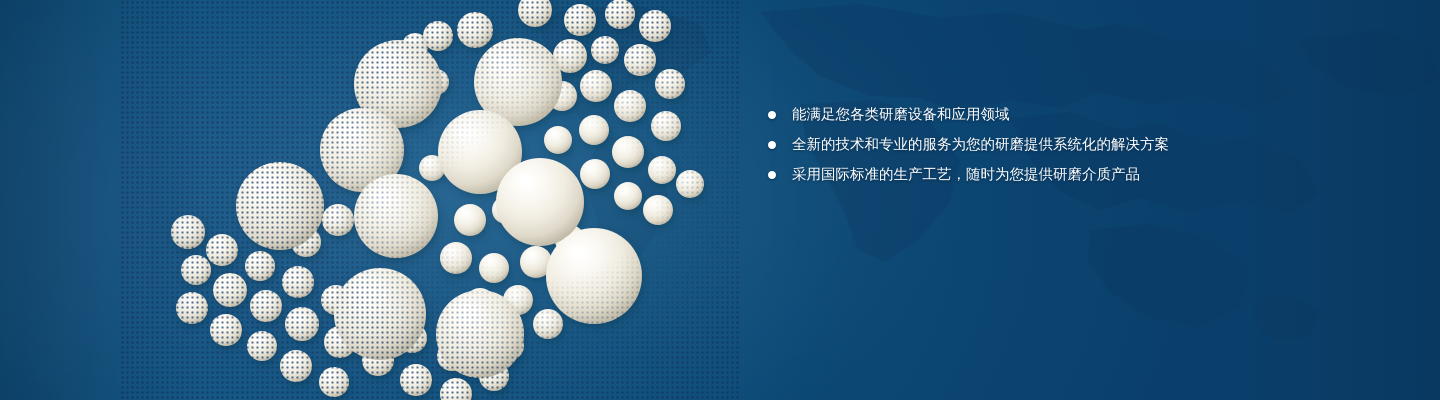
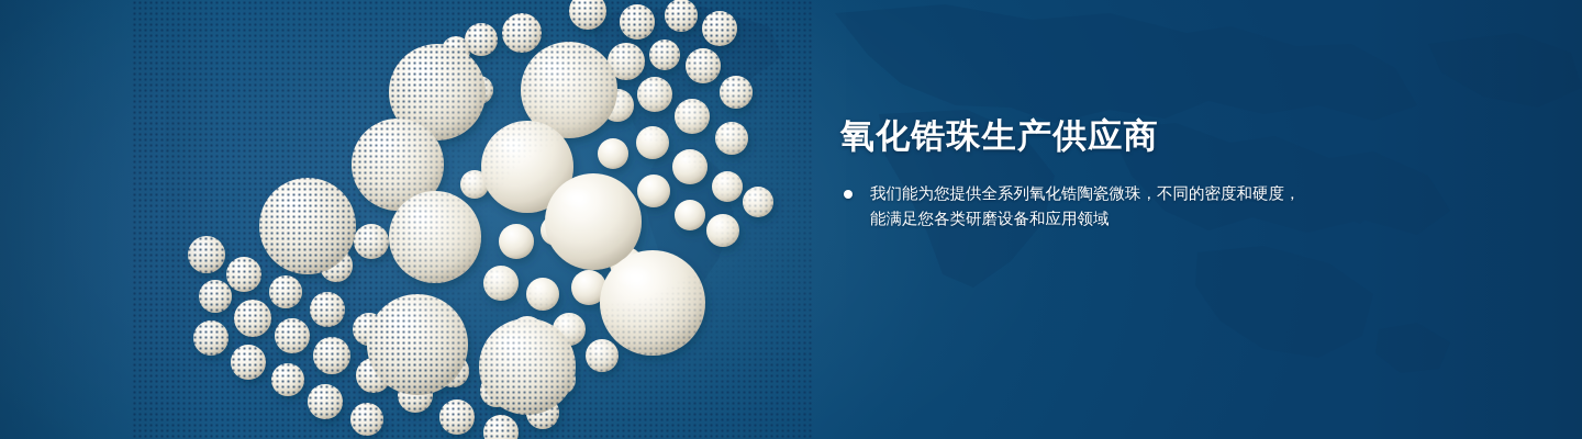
+ 氧化锆珠生产供应商
+ 我们能为您提供全系列氧化锆陶瓷微珠，不同的密度和硬度，
  能满足您各类研磨设备和应用领域
- 全新的技术和专业的服务为您的研磨提供系统化的解决方案
- 采用国际标准的生产工艺，随时为您提供研磨介质产品
